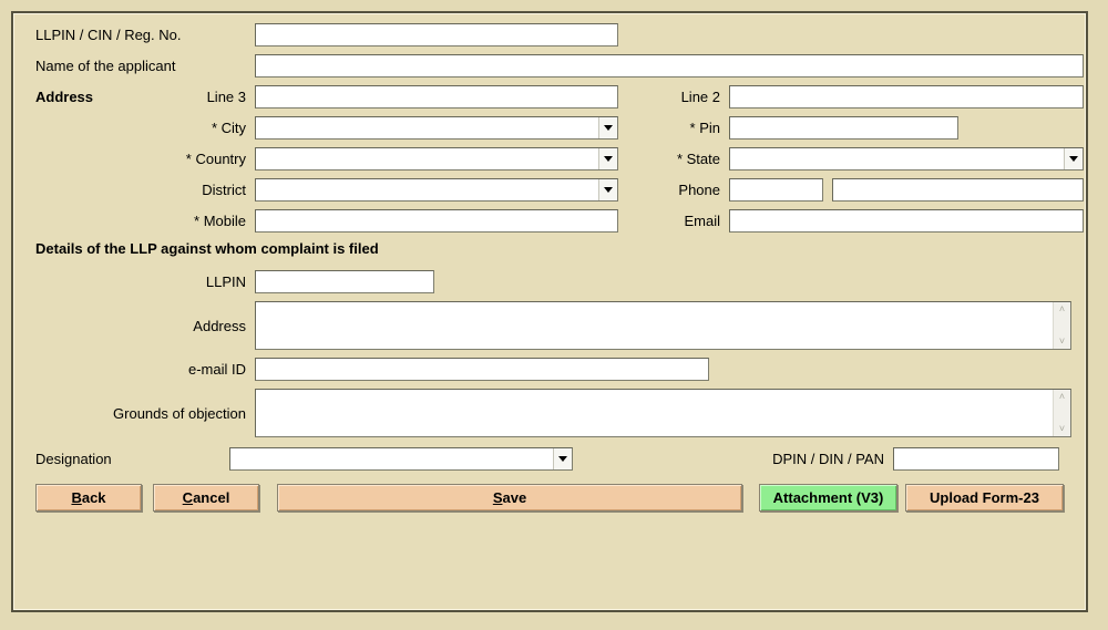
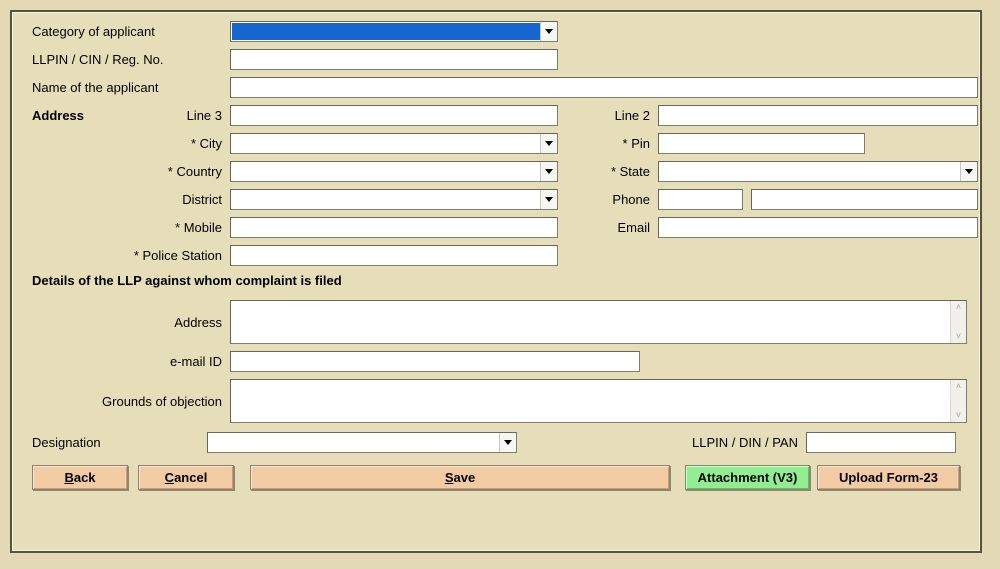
+ Category of applicant
  LLPIN / CIN / Reg. No.
  Name of the applicant
  Address
  Line 3
  Line 2
  * City
  * Pin
  * Country
  * State
  District
  Phone
  * Mobile
  Email
+ * Police Station
  Details of the LLP against whom complaint is filed
- LLPIN
  Address
  ˄
  ˅
  e-mail ID
  Grounds of objection
  ˄
  ˅
  Designation
- DPIN / DIN / PAN
+ LLPIN / DIN / PAN
  B
  ack
  C
  ancel
  S
  ave
  Attachment (V3)
  Upload Form-23
